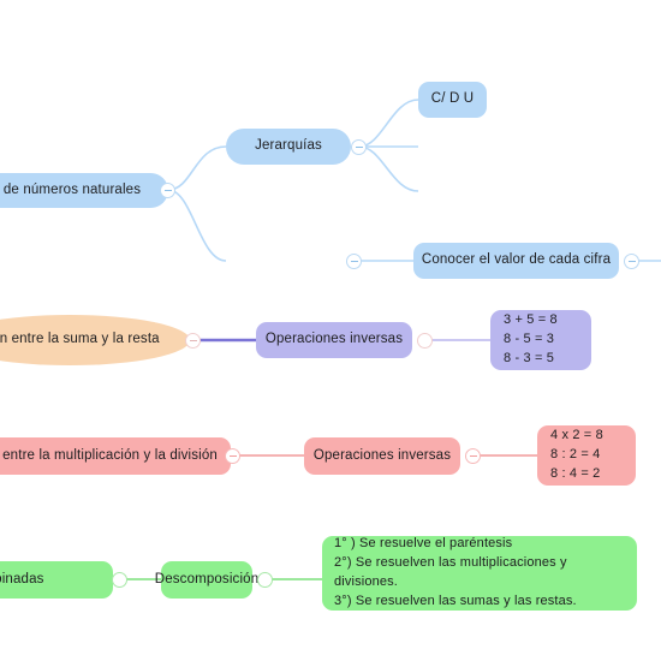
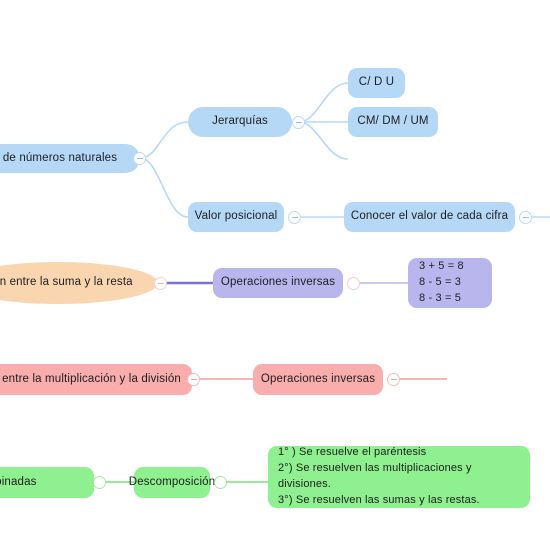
  de números naturales
  Jerarquías
  C/ D U
+ CM/ DM / UM
+ Valor posicional
  Conocer el valor de cada cifra
  n entre la suma y la resta
  Operaciones inversas
  3 + 5 = 8
  8 - 5 = 3
  8 - 3 = 5
  entre la multiplicación y la división
  Operaciones inversas
- 4 x 2 = 8
- 8 : 2 = 4
- 8 : 4 = 2
  Descomposición
  1° ) Se resuelve el paréntesis
  2°) Se resuelven las multiplicaciones y
  divisiones.
  3°) Se resuelven las sumas y las restas.
